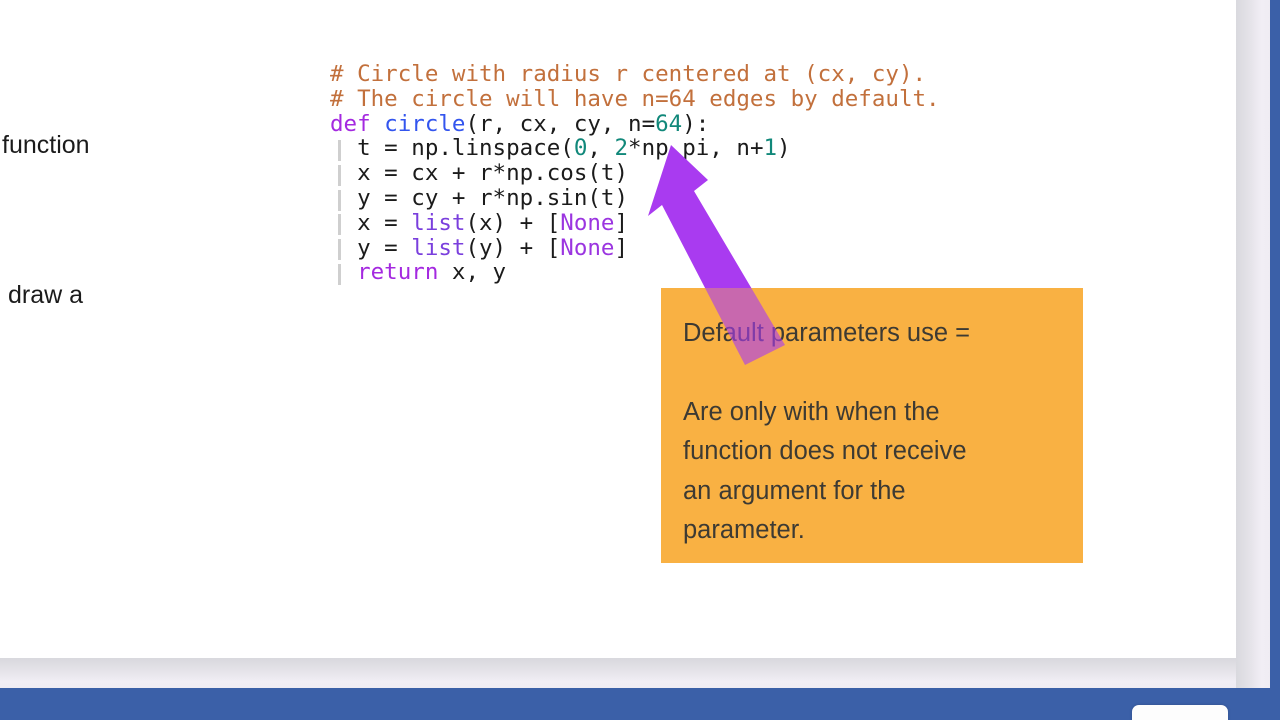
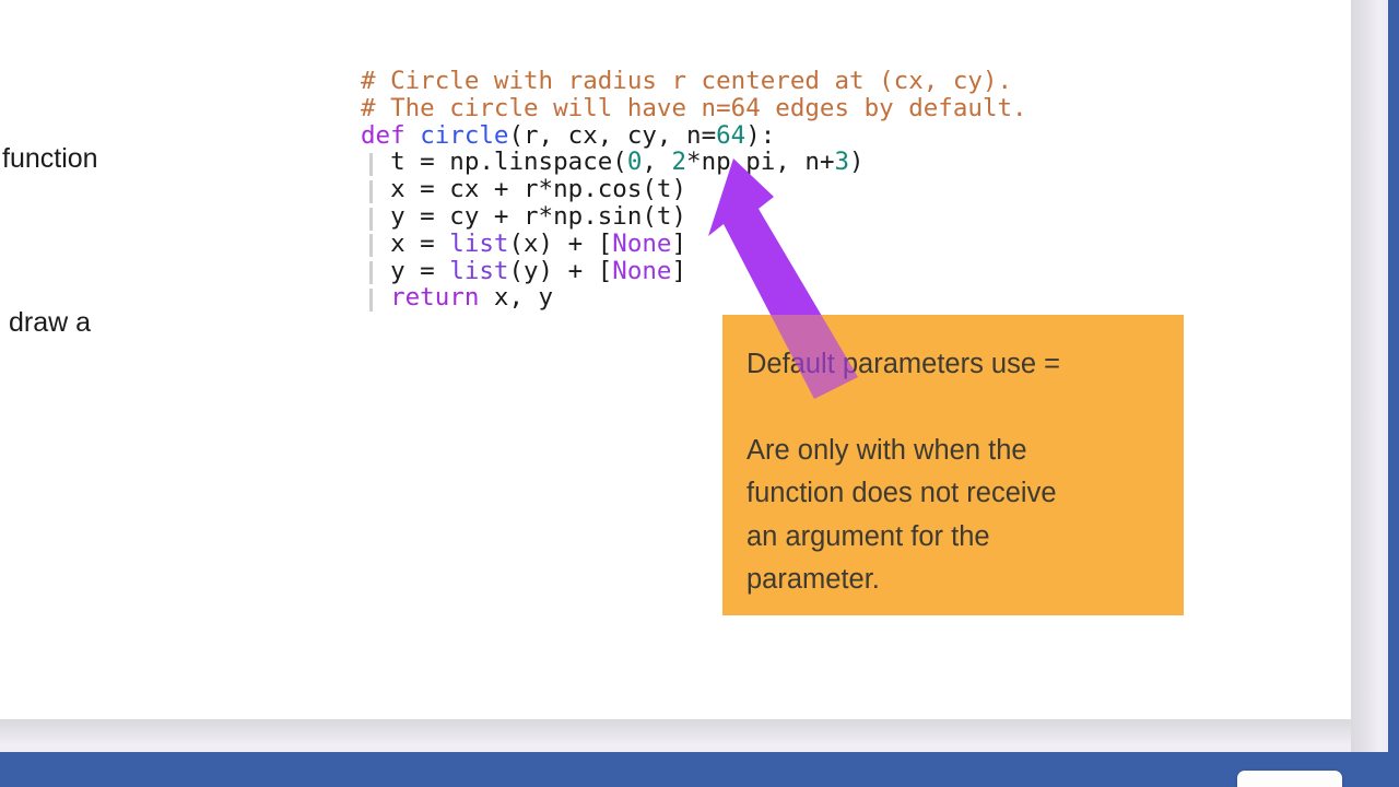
  function
  draw a
  # Circle with radius r centered at (cx, cy).
  # The circle will have n=64 edges by default.
  def circle(r, cx, cy, n=64):
- t = np.linspace(0, 2*np.pi, n+1)
+ t = np.linspace(0, 2*np.pi, n+3)
  x = cx + r*np.cos(t)
  y = cy + r*np.sin(t)
  x = list(x) + [None]
  y = list(y) + [None]
  return x, y
  Default parameters use =
  Are only with when the
  function does not receive
  an argument for the
  parameter.
